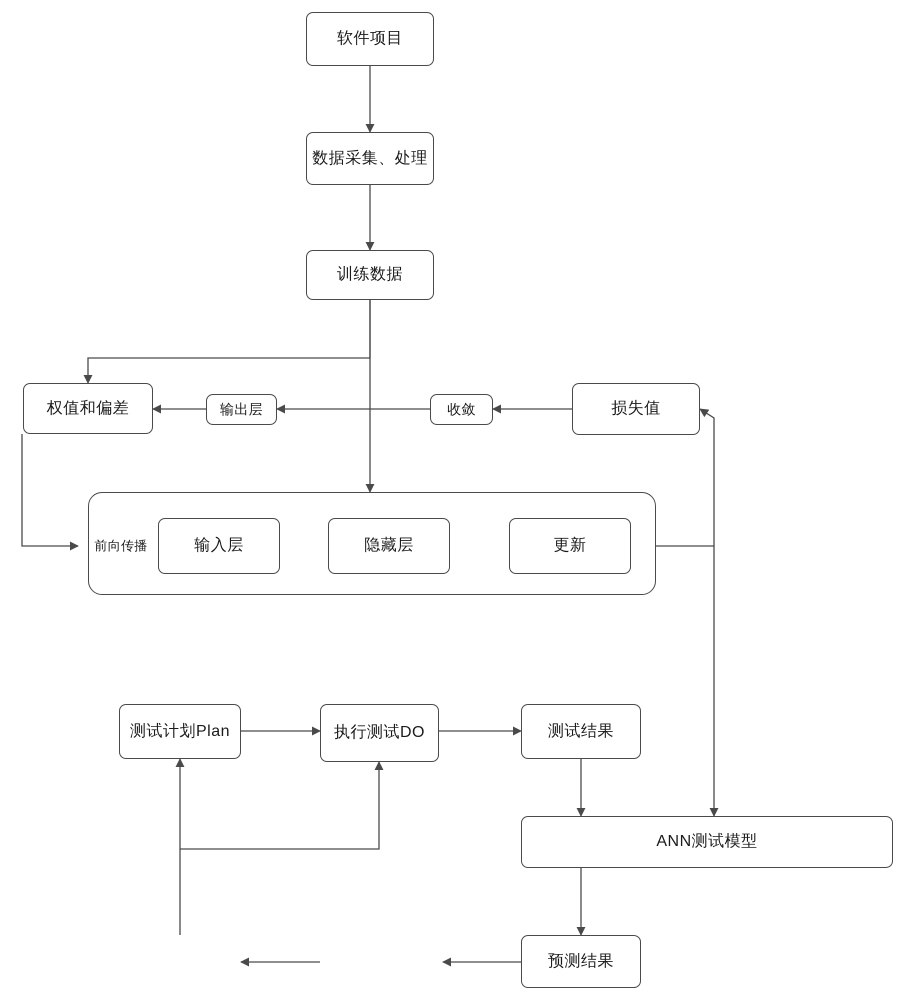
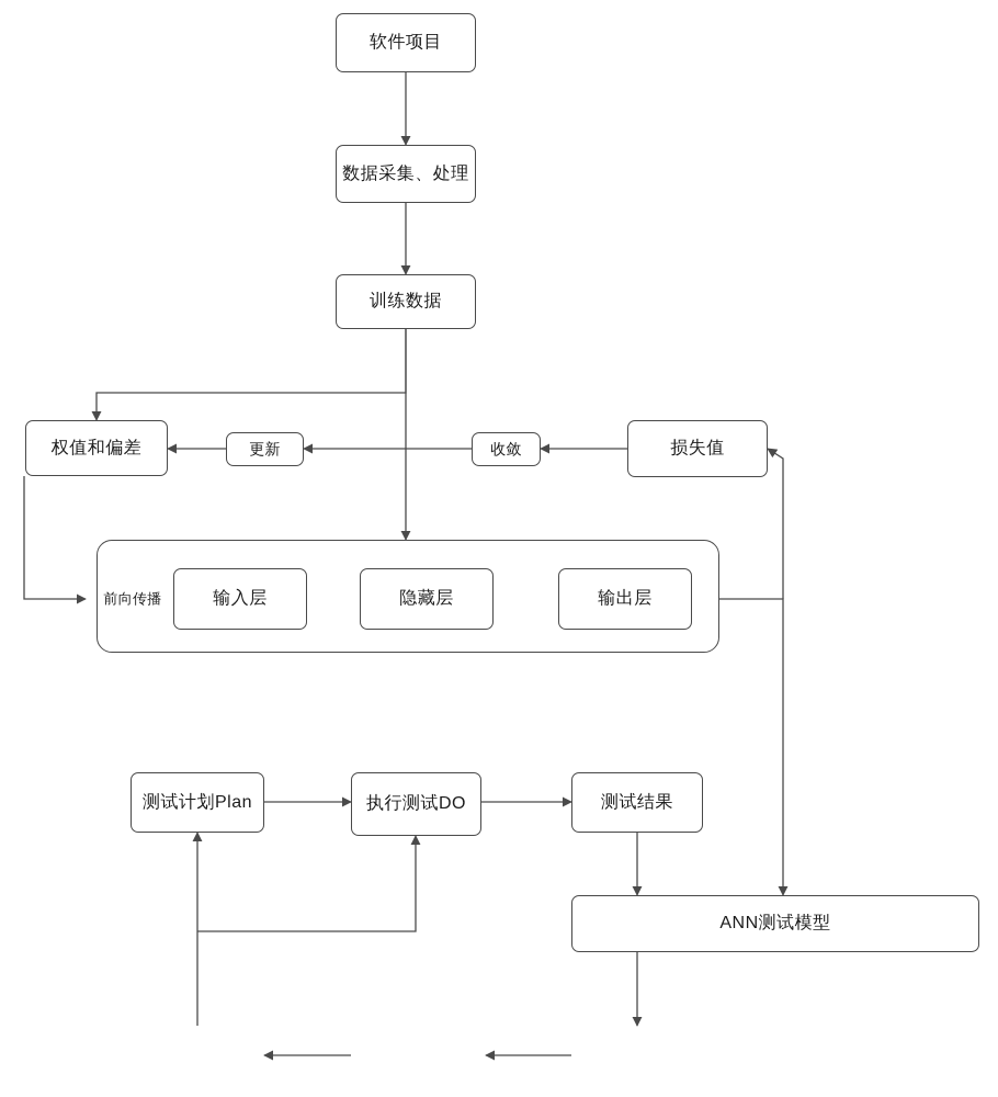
  软件项目
  数据采集、处理
  训练数据
  权值和偏差
- 输出层
+ 更新
  收敛
  损失值
  前向传播
  输入层
  隐藏层
- 更新
+ 输出层
  测试计划Plan
  执行测试DO
  测试结果
  ANN测试模型
- 预测结果
